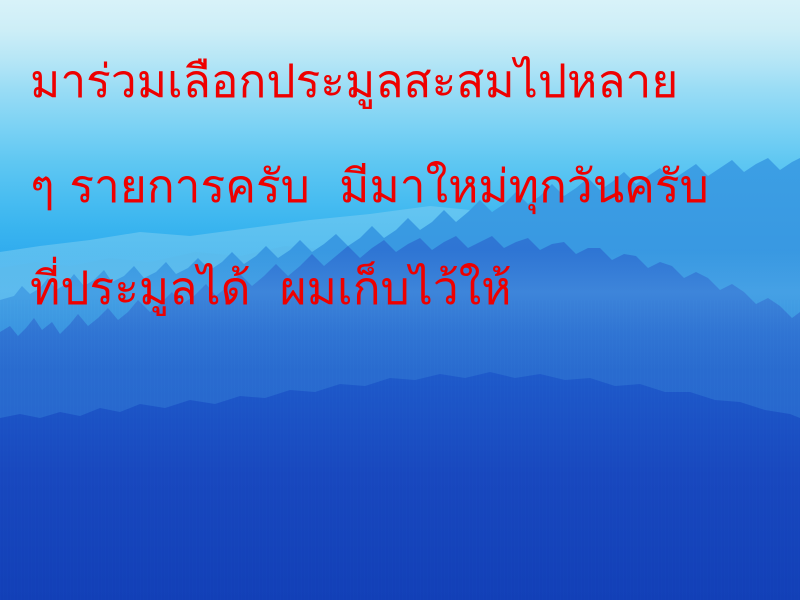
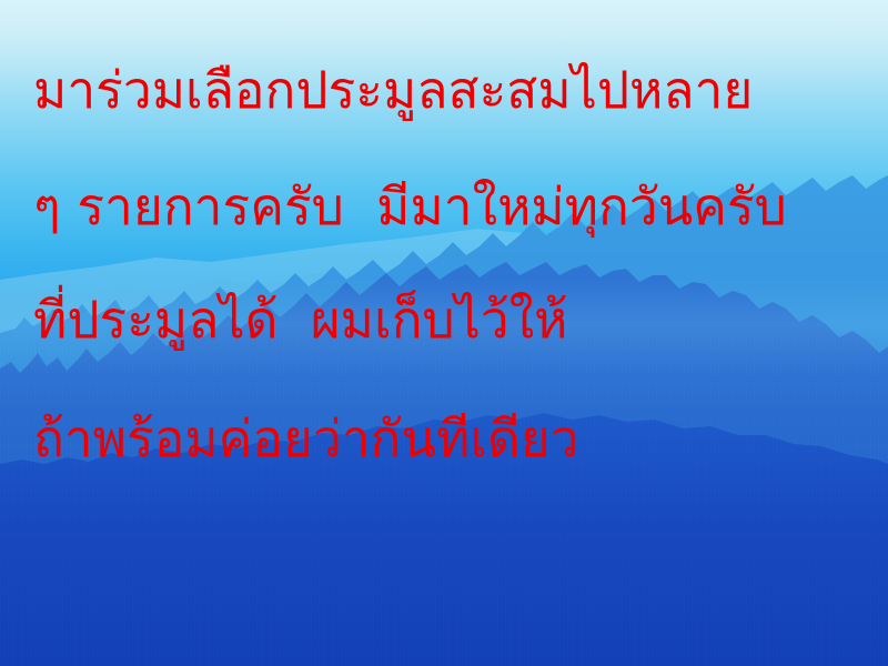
  มาร่วมเลือกประมูลสะสมไปหลาย
  ๆ รายการครับ มีมาใหม่ทุกวันครับ
  ที่ประมูลได้ ผมเก็บไว้ให้
+ ถ้าพร้อมค่อยว่ากันทีเดียว
